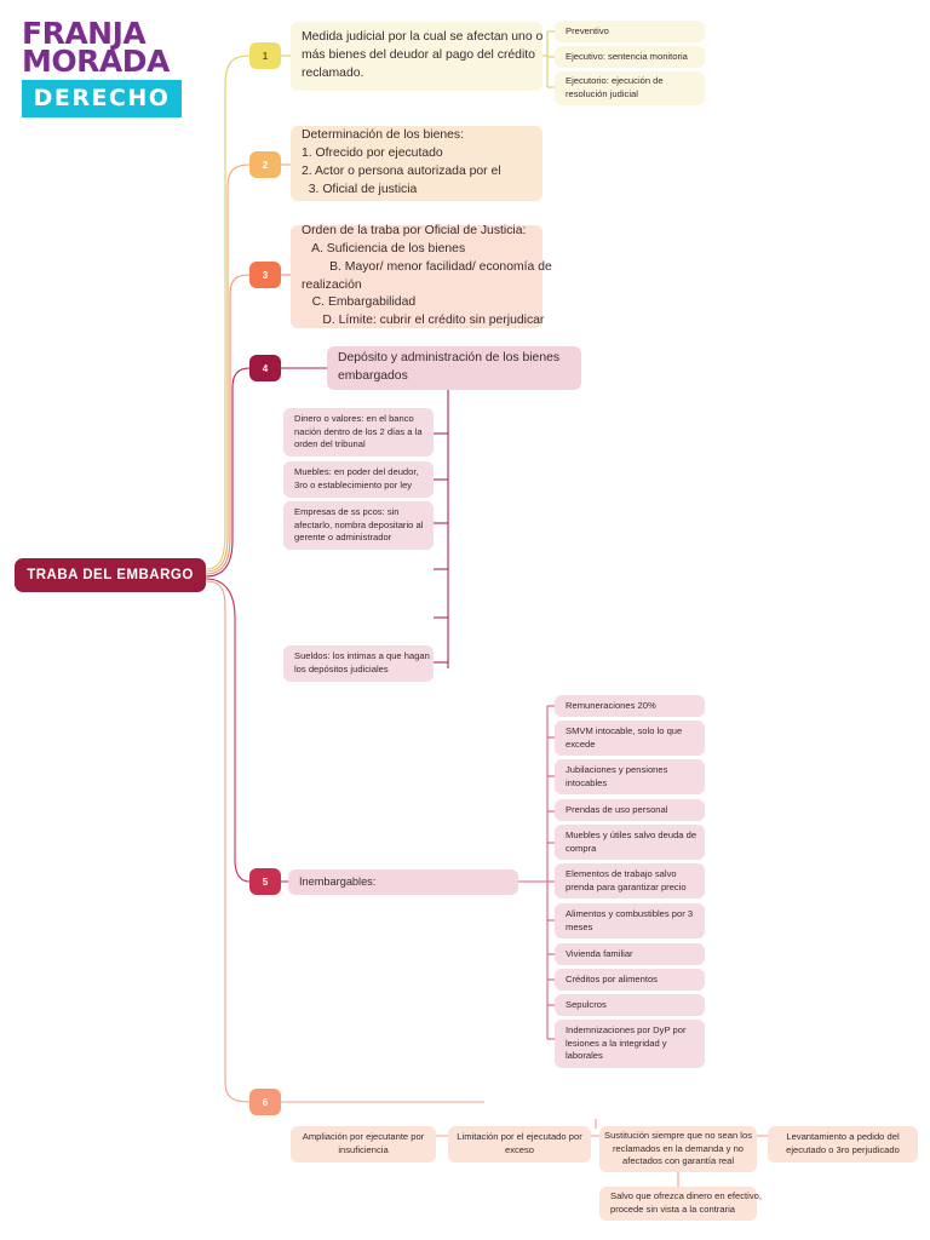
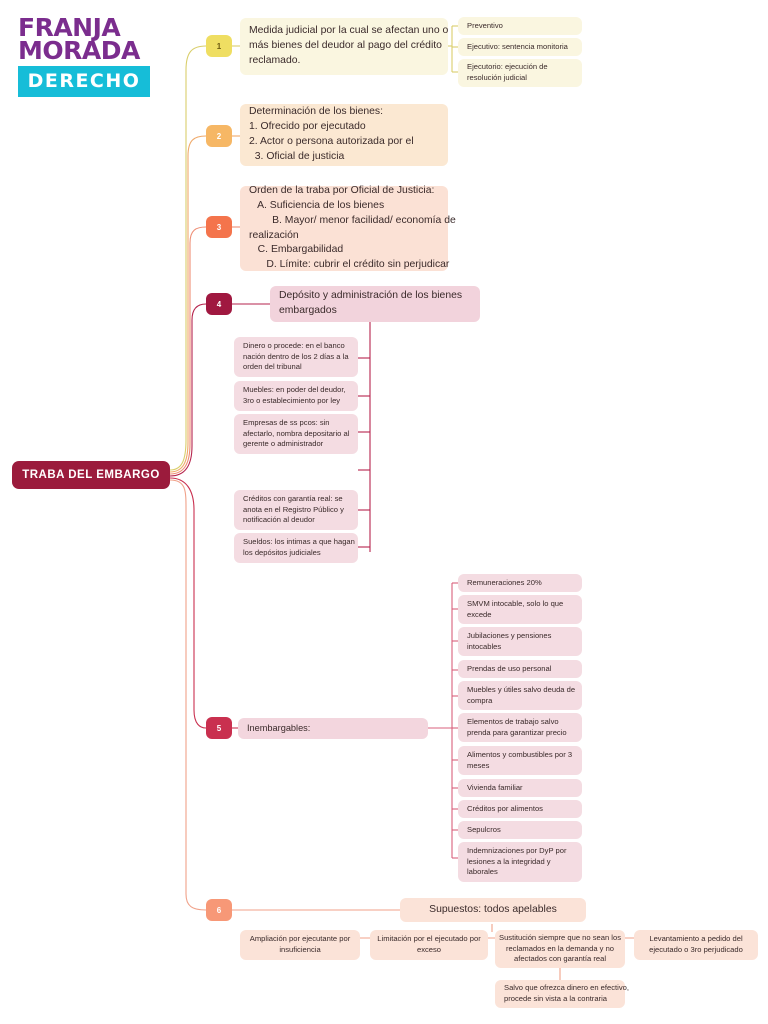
  FRANJA
  MORADA
  DERECHO
  TRABA DEL EMBARGO
  1
  Medida judicial por la cual se afectan uno o
  más bienes del deudor al pago del crédito
  reclamado.
  Preventivo
  Ejecutivo: sentencia monitoria
  Ejecutorio: ejecución de
  resolución judicial
  2
  Determinación de los bienes:
  1. Ofrecido por ejecutado
  2. Actor o persona autorizada por el
  3. Oficial de justicia
  3
  Orden de la traba por Oficial de Justicia:
  A. Suficiencia de los bienes
  B. Mayor/ menor facilidad/ economía de
  realización
  C. Embargabilidad
  D. Límite: cubrir el crédito sin perjudicar
  4
  Depósito y administración de los bienes
  embargados
- Dinero o valores: en el banco
+ Dinero o procede: en el banco
  nación dentro de los 2 días a la
  orden del tribunal
  Muebles: en poder del deudor,
  3ro o establecimiento por ley
  Empresas de ss pcos: sin
  afectarlo, nombra depositario al
  gerente o administrador
+ Créditos con garantía real: se
+ anota en el Registro Público y
+ notificación al deudor
  Sueldos: los intimas a que hagan
  los depósitos judiciales
  5
  Inembargables:
  Remuneraciones 20%
  SMVM intocable, solo lo que
  excede
  Jubilaciones y pensiones
  intocables
  Prendas de uso personal
  Muebles y útiles salvo deuda de
  compra
  Elementos de trabajo salvo
  prenda para garantizar precio
  Alimentos y combustibles por 3
  meses
  Vivienda familiar
  Créditos por alimentos
  Sepulcros
  Indemnizaciones por DyP por
  lesiones a la integridad y
  laborales
  6
+ Supuestos: todos apelables
  Ampliación por ejecutante por
  insuficiencia
  Limitación por el ejecutado por
  exceso
  Sustitución siempre que no sean los
  reclamados en la demanda y no
  afectados con garantía real
  Levantamiento a pedido del
  ejecutado o 3ro perjudicado
  Salvo que ofrezca dinero en efectivo,
  procede sin vista a la contraria
